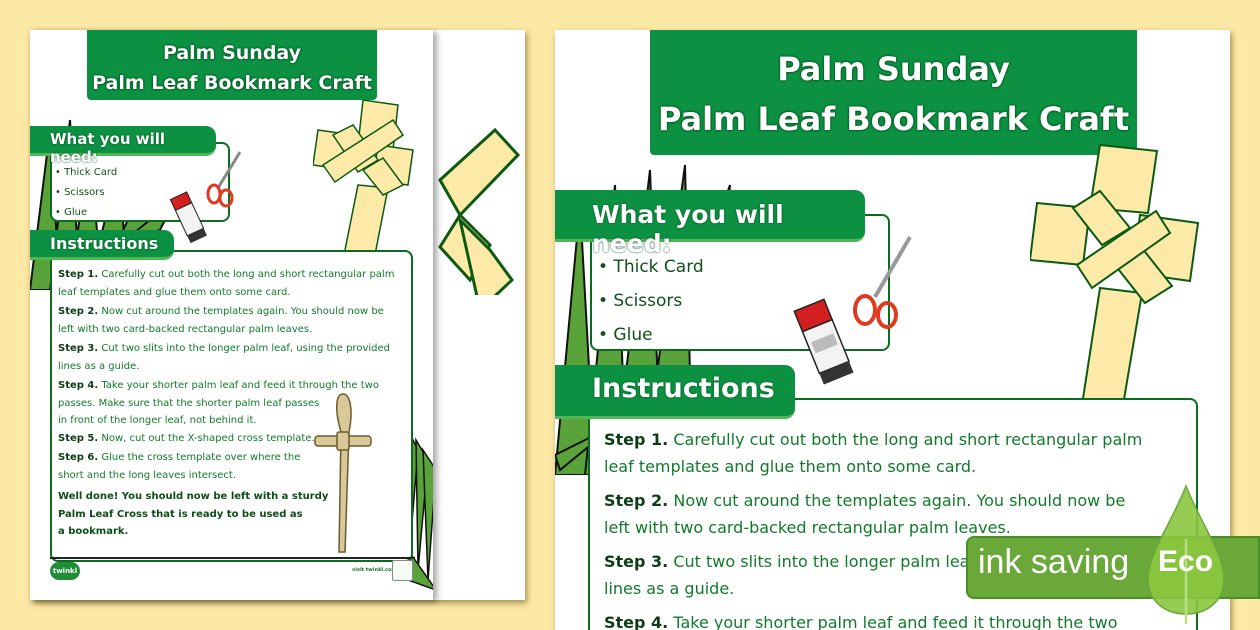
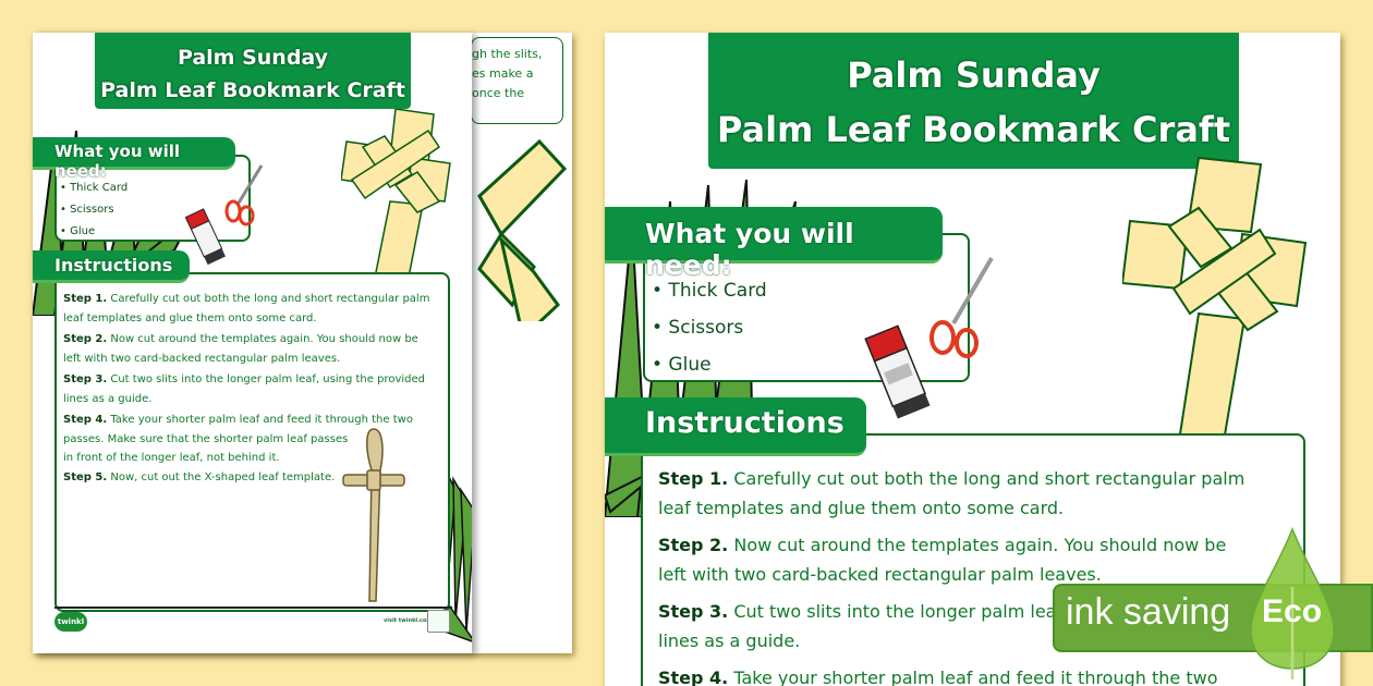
+ gh the slits,
+ es make a
+ once the
  Palm Sunday
  Palm Leaf Bookmark Craft
  What you will need:
  • Thick Card
  • Scissors
  • Glue
  Instructions
  Step 1. Carefully cut out both the long and short rectangular palm
  leaf templates and glue them onto some card.
  Step 2. Now cut around the templates again. You should now be
  left with two card-backed rectangular palm leaves.
  Step 3. Cut two slits into the longer palm leaf, using the provided
  lines as a guide.
  Step 4. Take your shorter palm leaf and feed it through the two
  passes. Make sure that the shorter palm leaf passes
  in front of the longer leaf, not behind it.
- Step 5. Now, cut out the X-shaped cross template.
+ Step 5. Now, cut out the X-shaped leaf template.
- Step 6. Glue the cross template over where the
- short and the long leaves intersect.
- Well done! You should now be left with a sturdy
- Palm Leaf Cross that is ready to be used as
- a bookmark.
  twinkl
  Palm Sunday
  Palm Leaf Bookmark Craft
  What you will need:
  • Thick Card
  • Scissors
  • Glue
  Instructions
  Step 1. Carefully cut out both the long and short rectangular palm
  leaf templates and glue them onto some card.
  Step 2. Now cut around the templates again. You should now be
  left with two card-backed rectangular palm leaves.
  lines as a guide.
  Step 4. Take your shorter palm leaf and feed it through the two
  ink saving
  Eco
